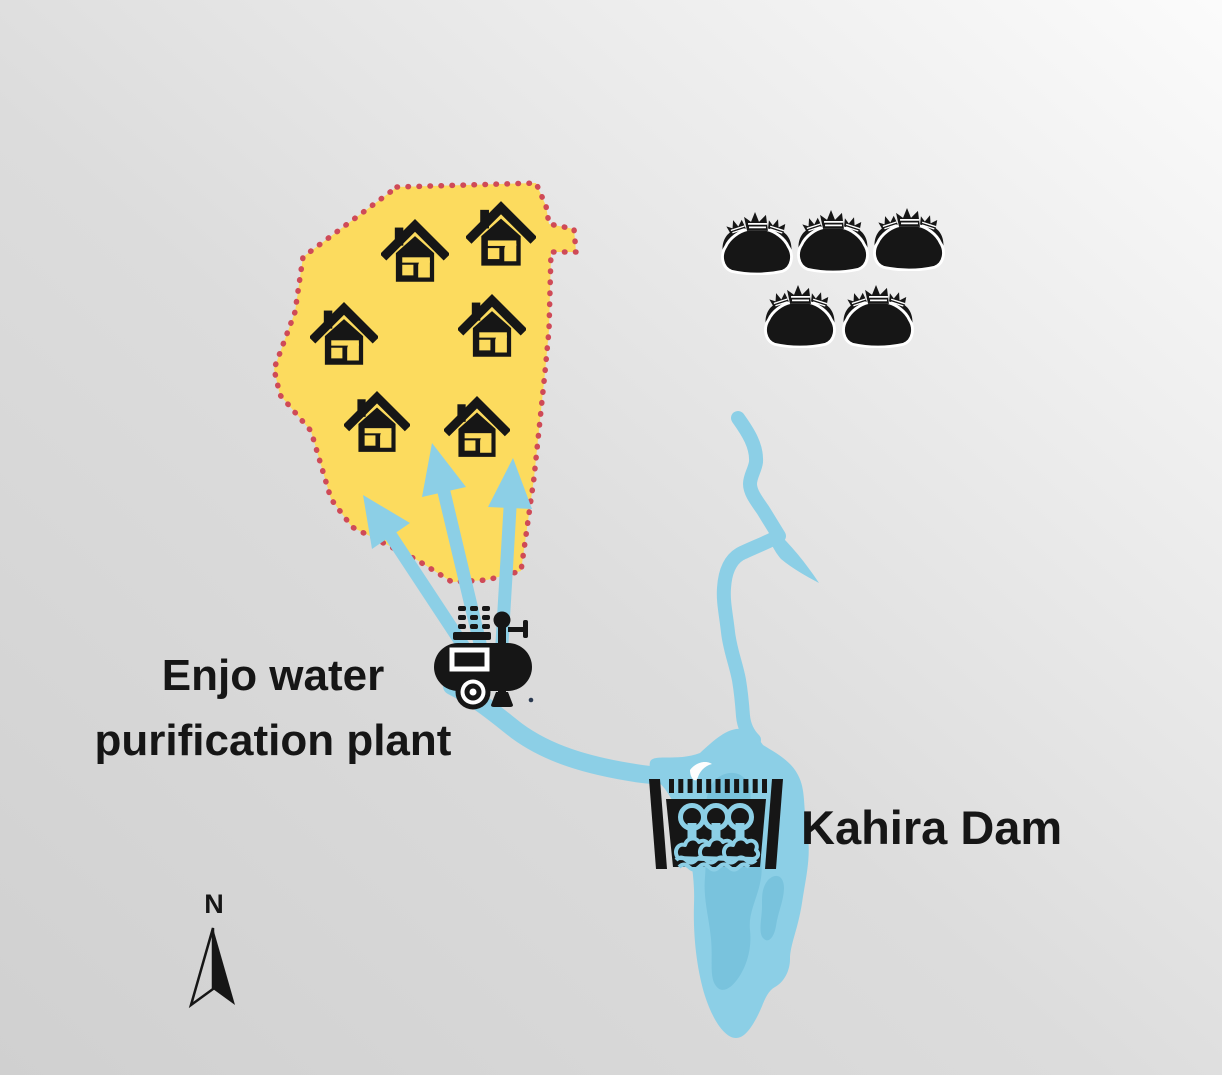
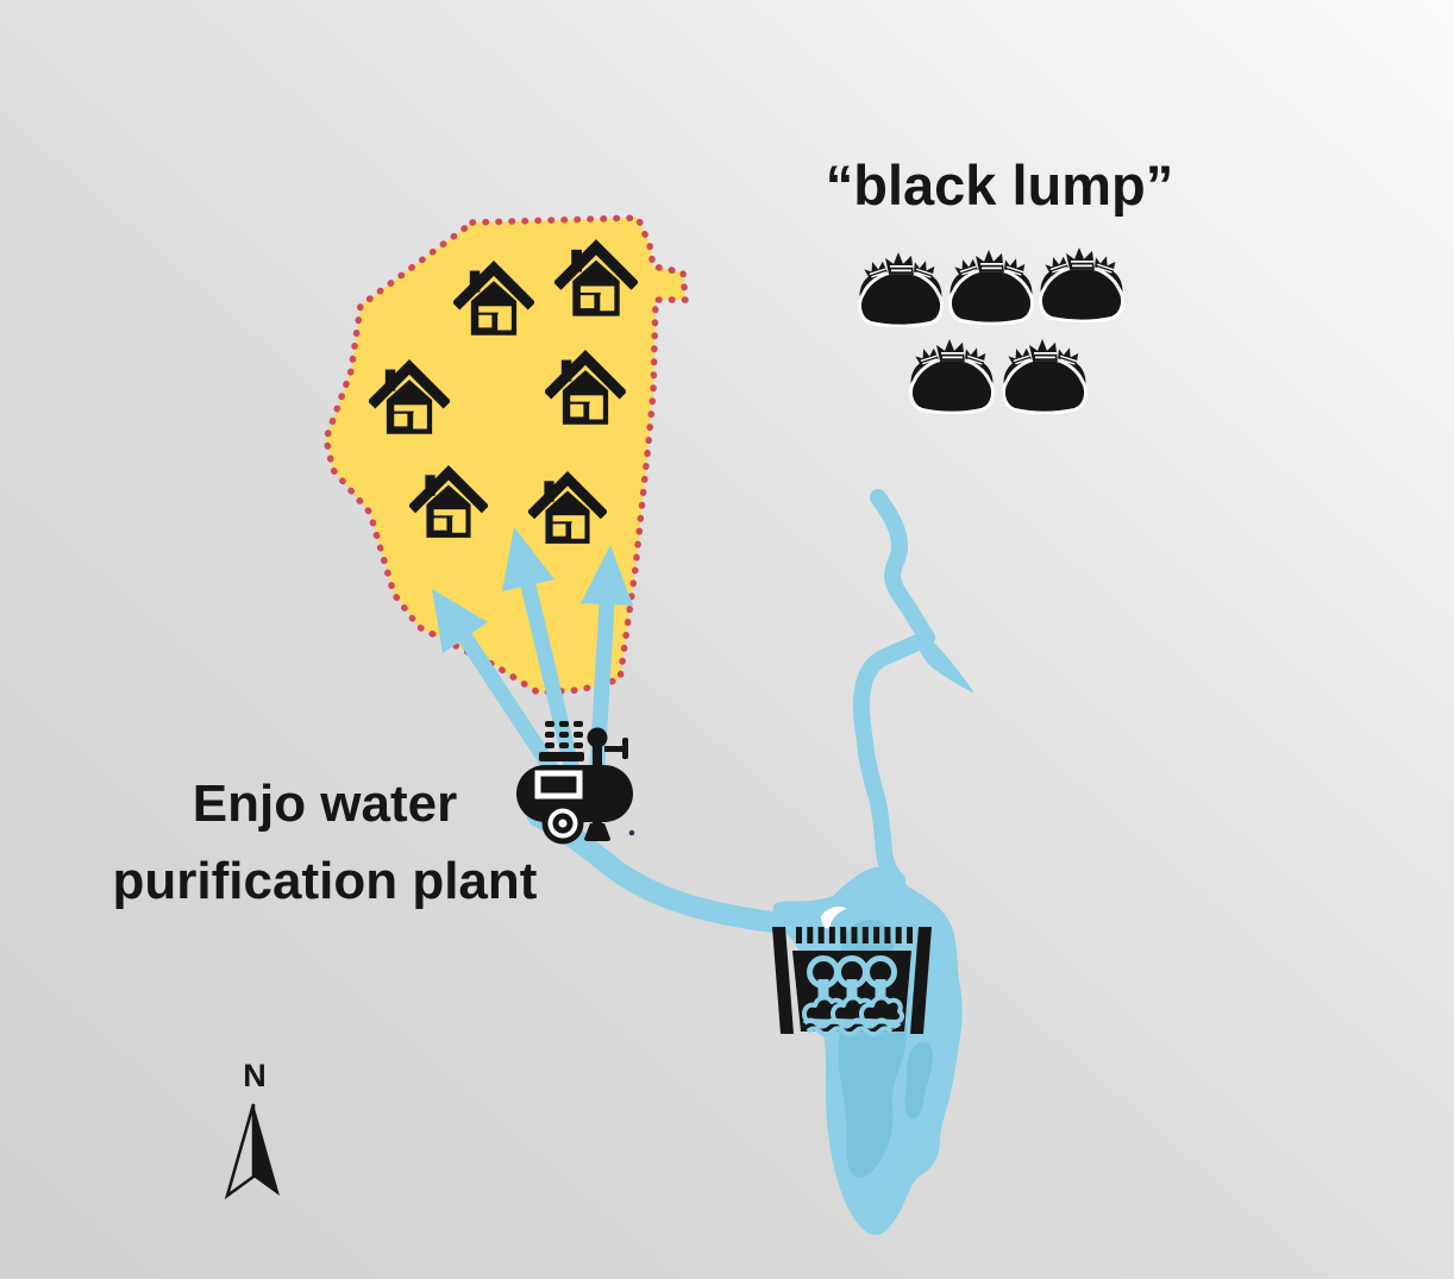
  N
+ “black lump”
  Enjo water
  purification plant
- Kahira Dam
